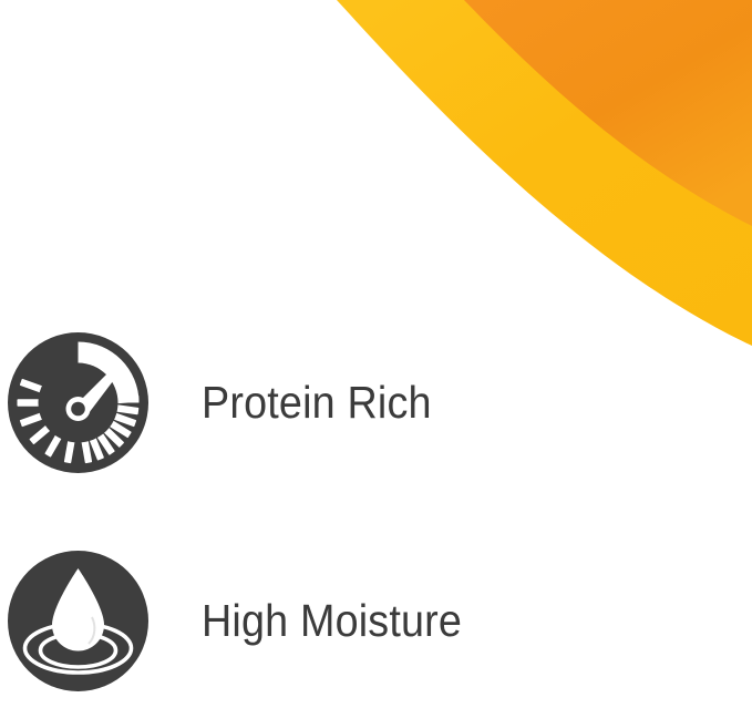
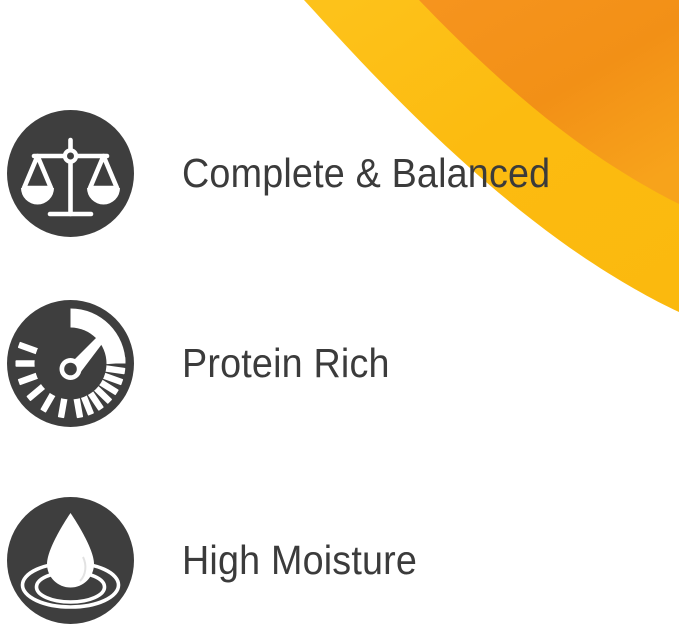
+ Complete & Balanced
  Protein Rich
  High Moisture
